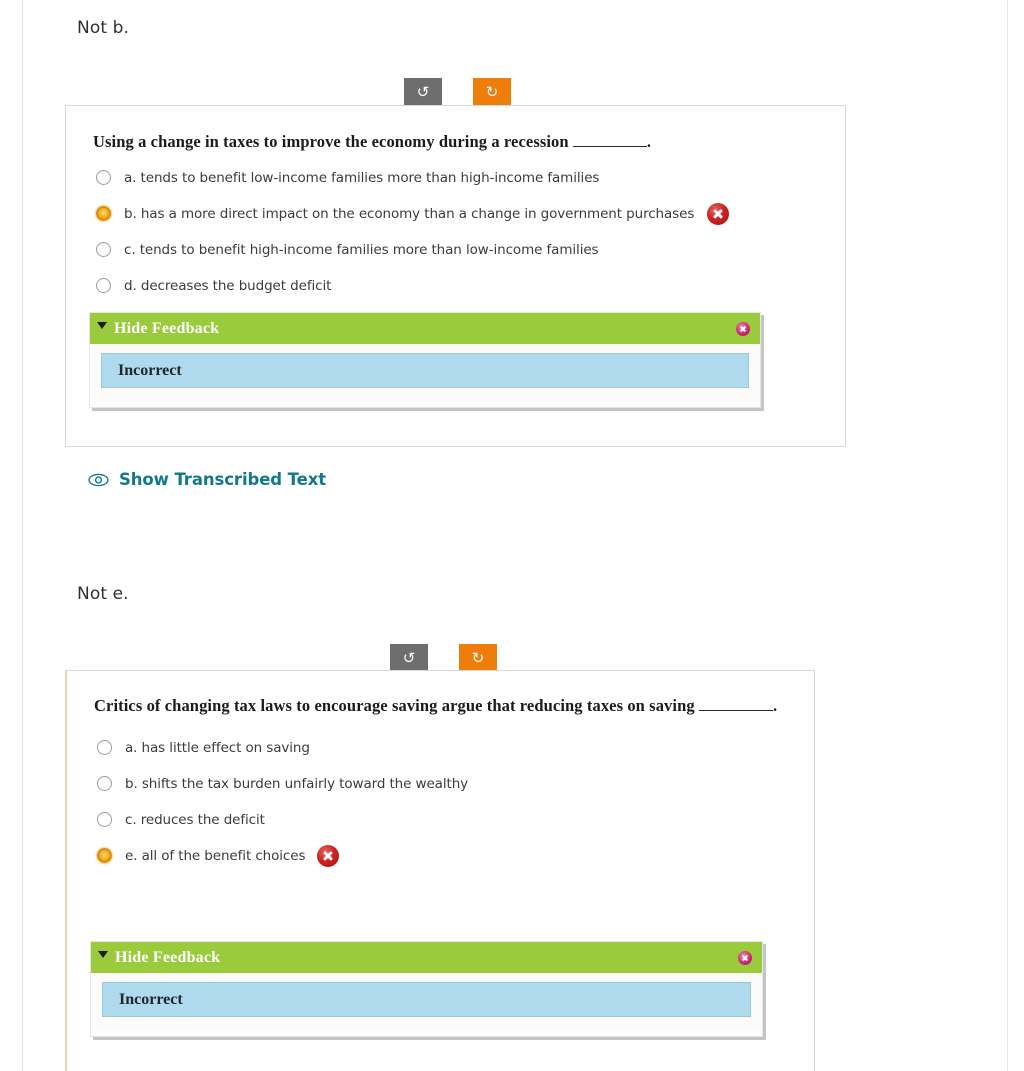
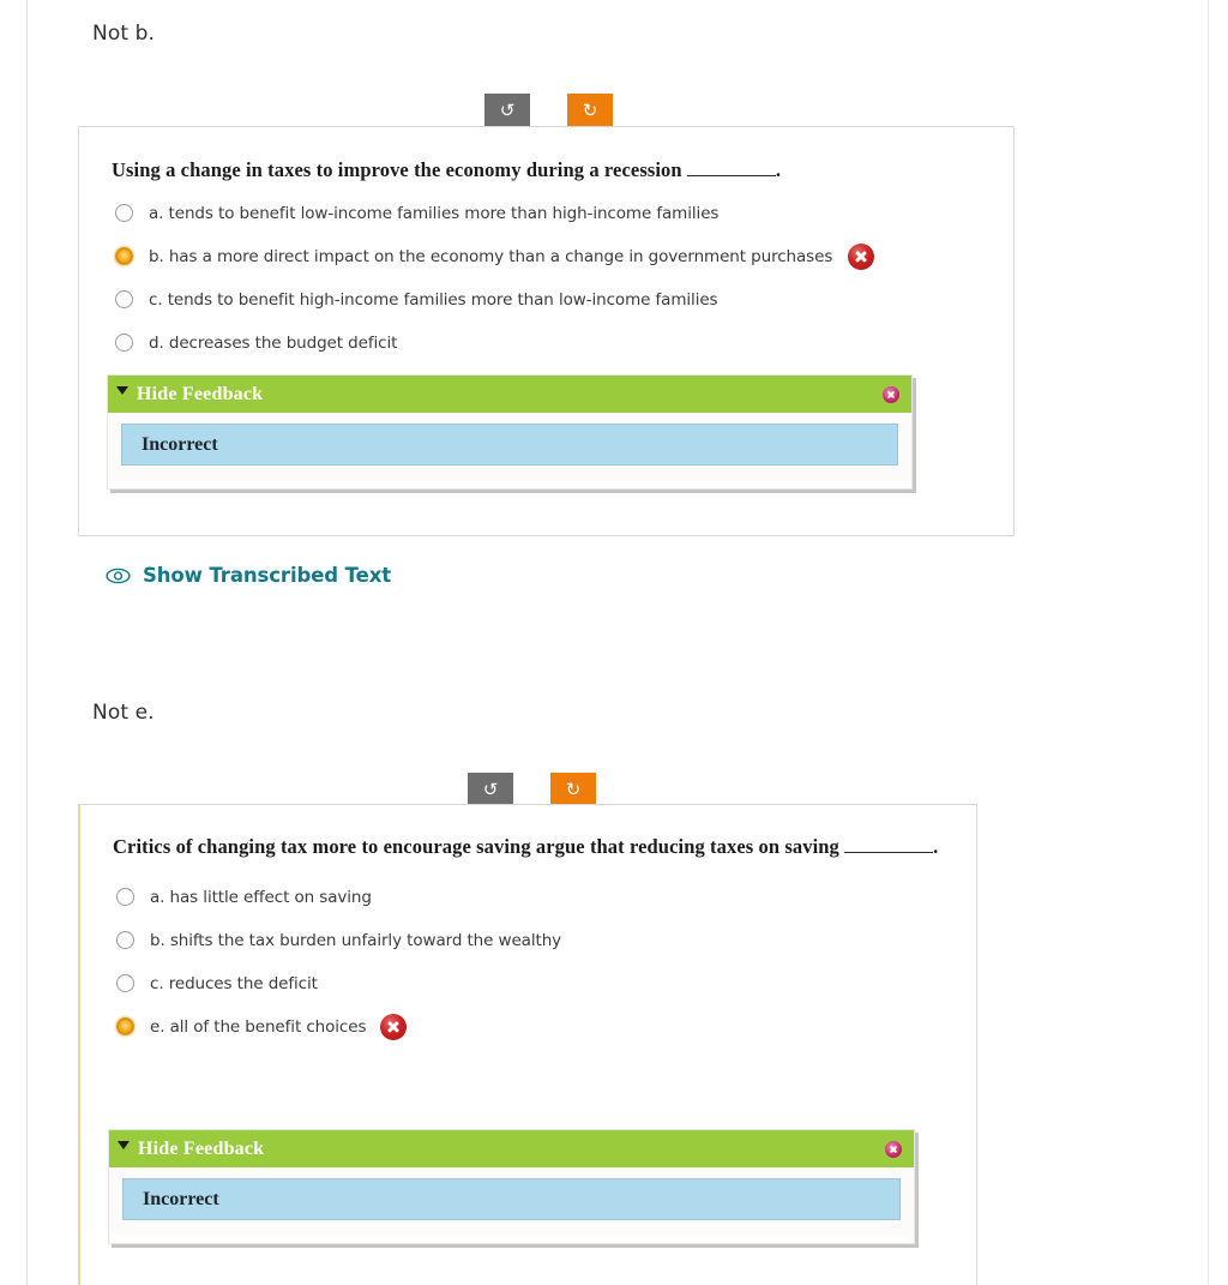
  Not b.
  ↺ ↻
  Using a change in taxes to improve the economy during a recession .
  a. tends to benefit low-income families more than high-income families
  b. has a more direct impact on the economy than a change in government purchases
  c. tends to benefit high-income families more than low-income families
  d. decreases the budget deficit
  Hide Feedback
  Incorrect
  Show Transcribed Text
  Not e.
  ↺ ↻
- Critics of changing tax laws to encourage saving argue that reducing taxes on saving .
+ Critics of changing tax more to encourage saving argue that reducing taxes on saving .
  a. has little effect on saving
  b. shifts the tax burden unfairly toward the wealthy
  c. reduces the deficit
  e. all of the benefit choices
  Hide Feedback
  Incorrect
